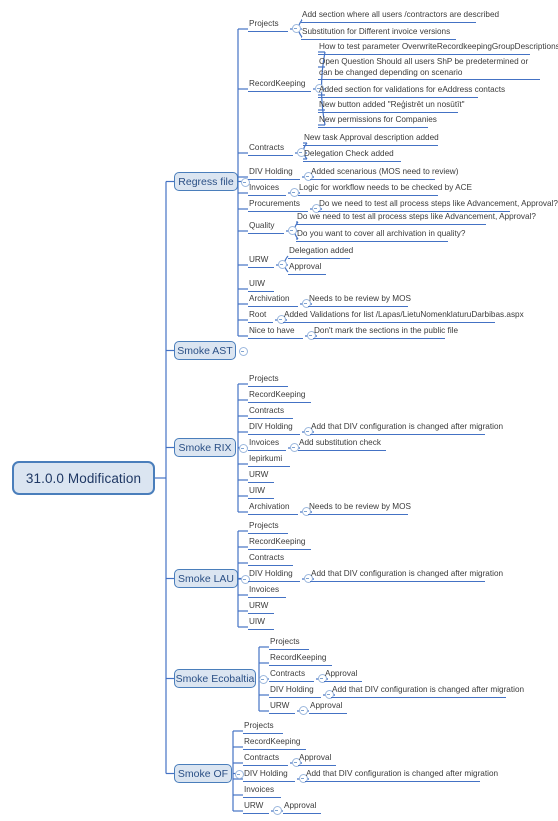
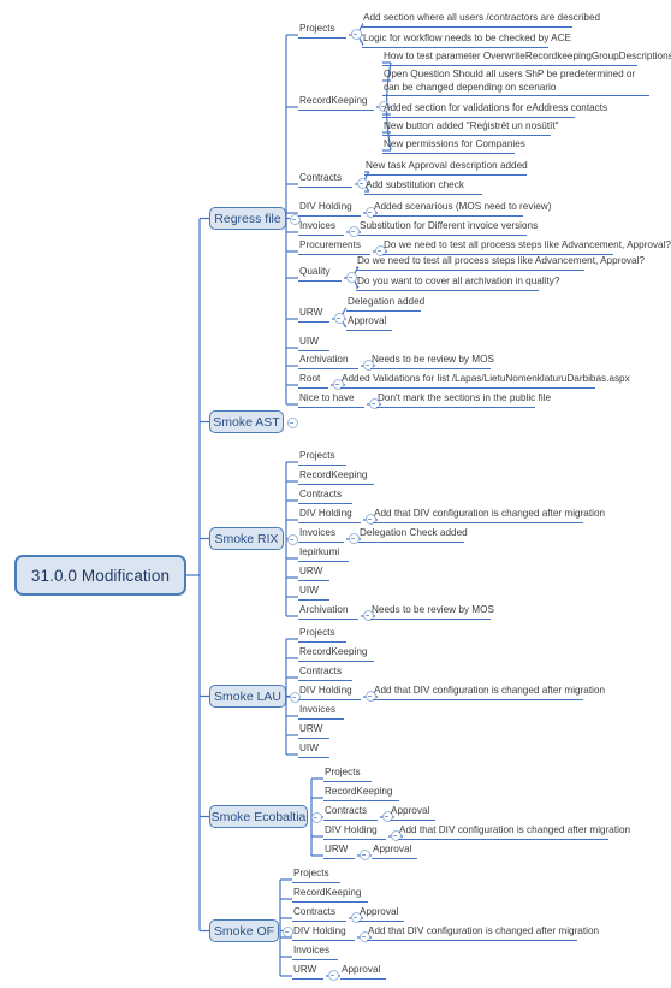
  31.0.0 Modification
  Regress file
  Smoke AST
  Smoke RIX
  Smoke LAU
  Smoke Ecobaltia
  Smoke OF
  Projects
  Add section where all users /contractors are described
- Substitution for Different invoice versions
+ Logic for workflow needs to be checked by ACE
  RecordKeeping
  How to test parameter OverwriteRecordkeepingGroupDescription
  Open Question Should all users ShP be predetermined or can be changed depending on scenario
  Added section for validations for eAddress contacts
  New button added "Reģistrēt un nosūtīt"
  New permissions for Companies
  Contracts
  New task Approval description added
- Delegation Check added
+ Add substitution check
  DIV Holding
  Added scenarious (MOS need to review)
  Invoices
- Logic for workflow needs to be checked by ACE
+ Substitution for Different invoice versions
  Procurements
  Do we need to test all process steps like Advancement, Approval?
  Quality
  Do we need to test all process steps like Advancement, Approval?
  Do you want to cover all archivation in quality?
  URW
  Delegation added
  Approval
  UIW
  Archivation
  Needs to be review by MOS
  Root
  Added Validations for list /Lapas/LietuNomenklaturuDarbibas.aspx
  Nice to have
  Don't mark the sections in the public file
  Projects
  RecordKeeping
  Contracts
  DIV Holding
  Add that DIV configuration is changed after migration
  Invoices
- Add substitution check
+ Delegation Check added
  Iepirkumi
  URW
  UIW
  Archivation
  Needs to be review by MOS
  Projects
  RecordKeeping
  Contracts
  DIV Holding
  Add that DIV configuration is changed after migration
  Invoices
  URW
  UIW
  Projects
  RecordKeeping
  Contracts
  Approval
  DIV Holding
  Add that DIV configuration is changed after migration
  URW
  Approval
  Projects
  RecordKeeping
  Contracts
  Approval
  DIV Holding
  Add that DIV configuration is changed after migration
  Invoices
  URW
  Approval
